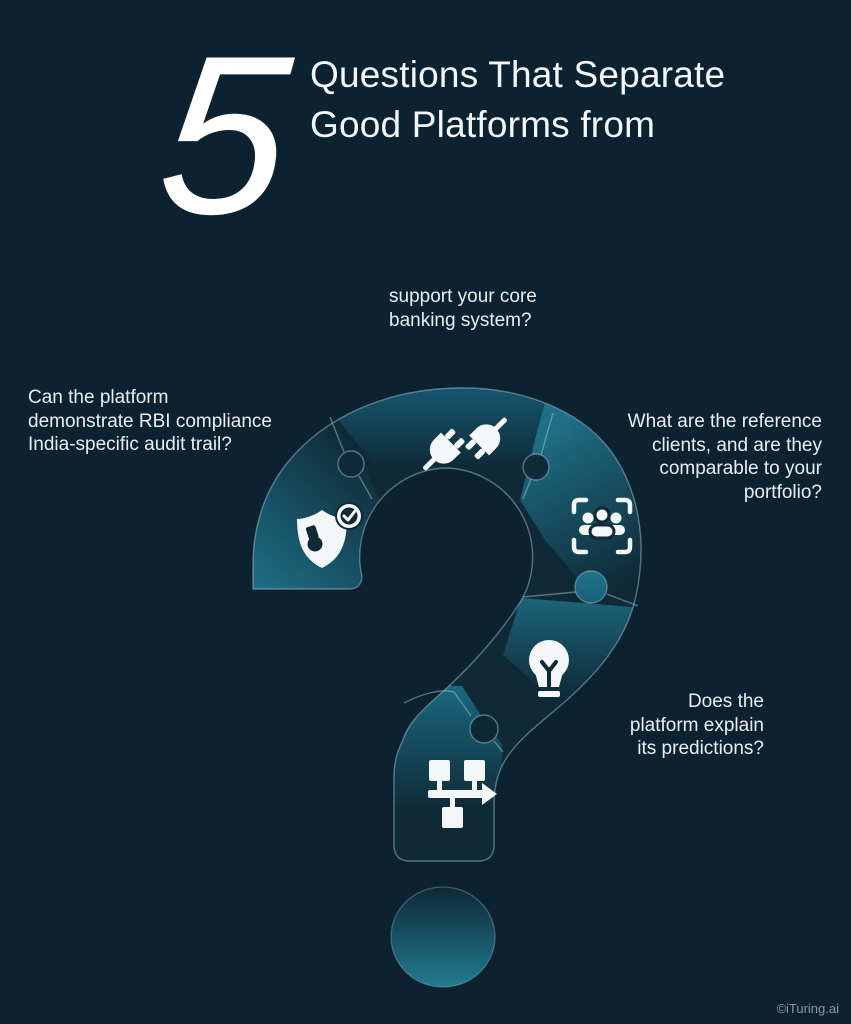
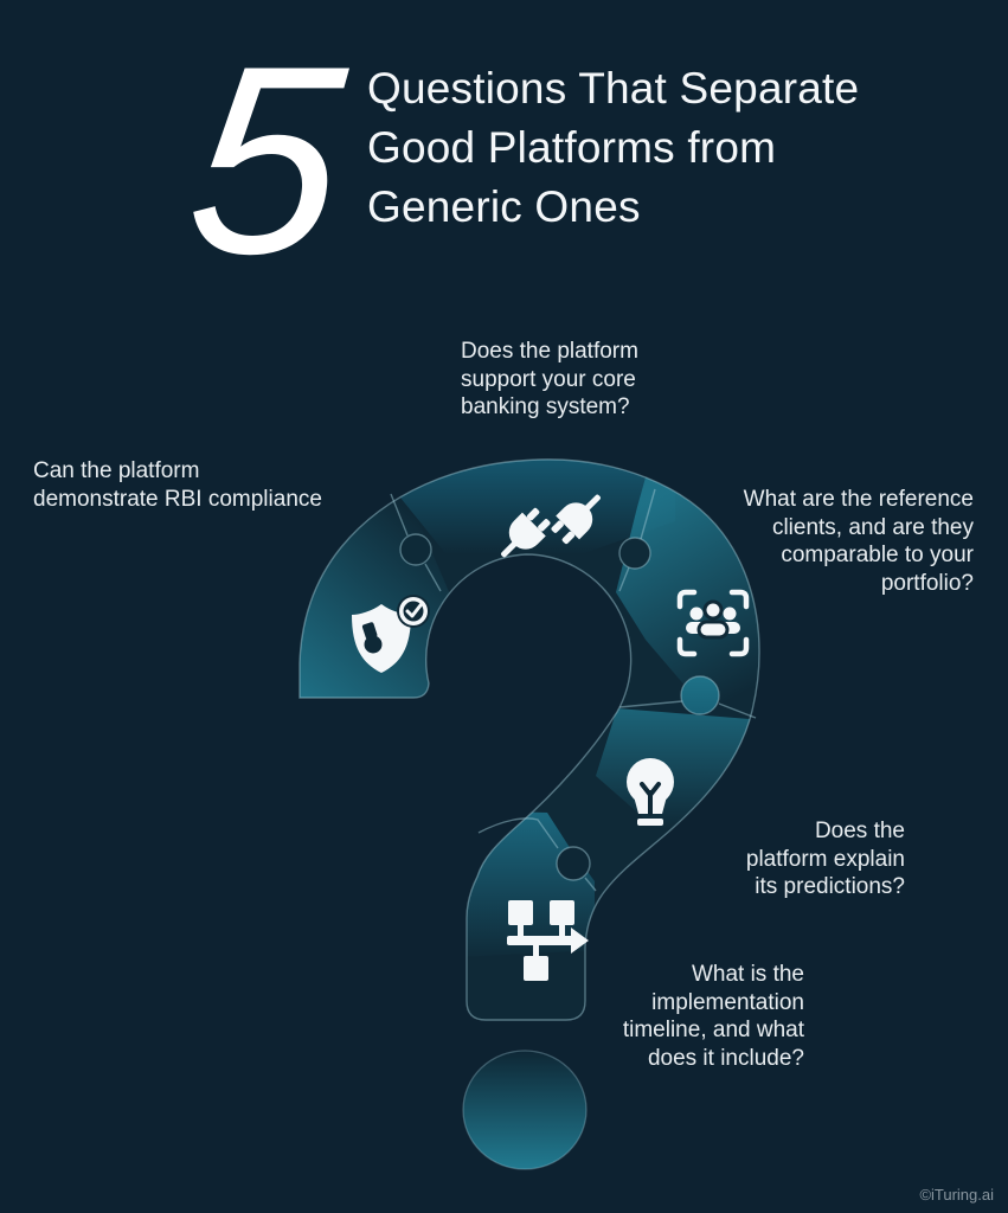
  Questions That Separate
  Good Platforms from
+ Generic Ones
+ Does the platform
  support your core
  banking system?
  Can the platform
  demonstrate RBI compliance
- India-specific audit trail?
  What are the reference
  clients, and are they
  comparable to your
  portfolio?
  Does the
  platform explain
  its predictions?
+ What is the
+ implementation
+ timeline, and what
+ does it include?
  ©iTuring.ai
